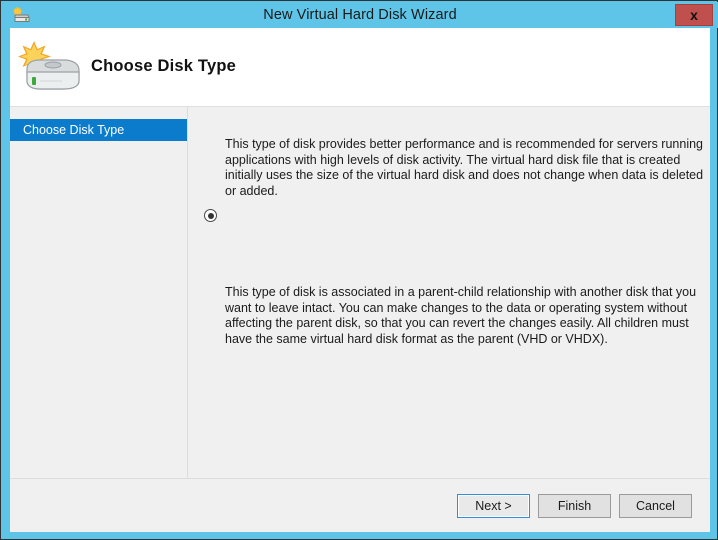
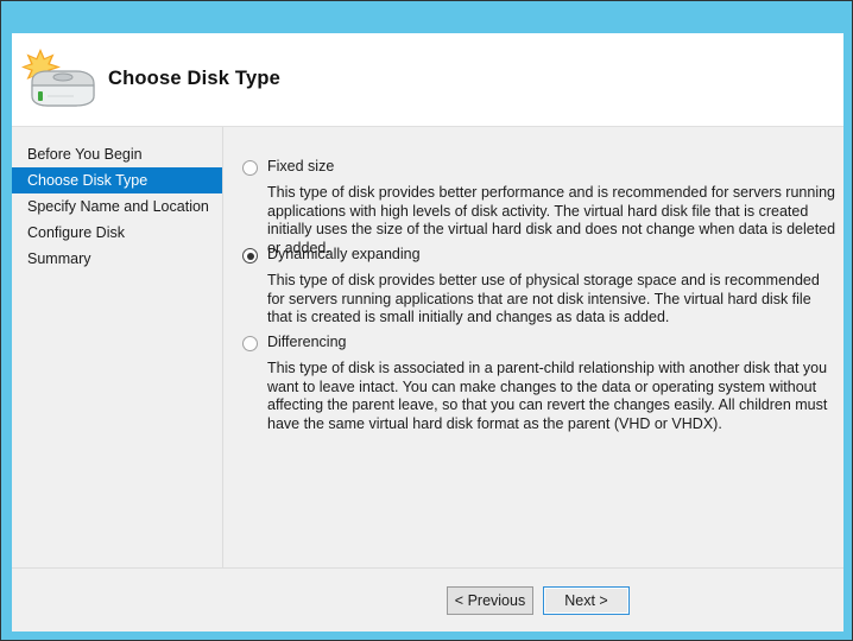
- New Virtual Hard Disk Wizard
- x
  Choose Disk Type
+ Before You Begin
  Choose Disk Type
+ Specify Name and Location
+ Configure Disk
+ Summary
+ Fixed size
  This type of disk provides better performance and is recommended for servers running applications with high levels of disk activity. The virtual hard disk file that is created initially uses the size of the virtual hard disk and does not change when data is deleted or added.
+ Dynamically expanding
+ This type of disk provides better use of physical storage space and is recommended for servers running applications that are not disk intensive. The virtual hard disk file that is created is small initially and changes as data is added.
+ Differencing
- This type of disk is associated in a parent-child relationship with another disk that you want to leave intact. You can make changes to the data or operating system without affecting the parent disk, so that you can revert the changes easily. All children must have the same virtual hard disk format as the parent (VHD or VHDX).
+ This type of disk is associated in a parent-child relationship with another disk that you want to leave intact. You can make changes to the data or operating system without affecting the parent leave, so that you can revert the changes easily. All children must have the same virtual hard disk format as the parent (VHD or VHDX).
+ < Previous
  Next >
- Finish
- Cancel
